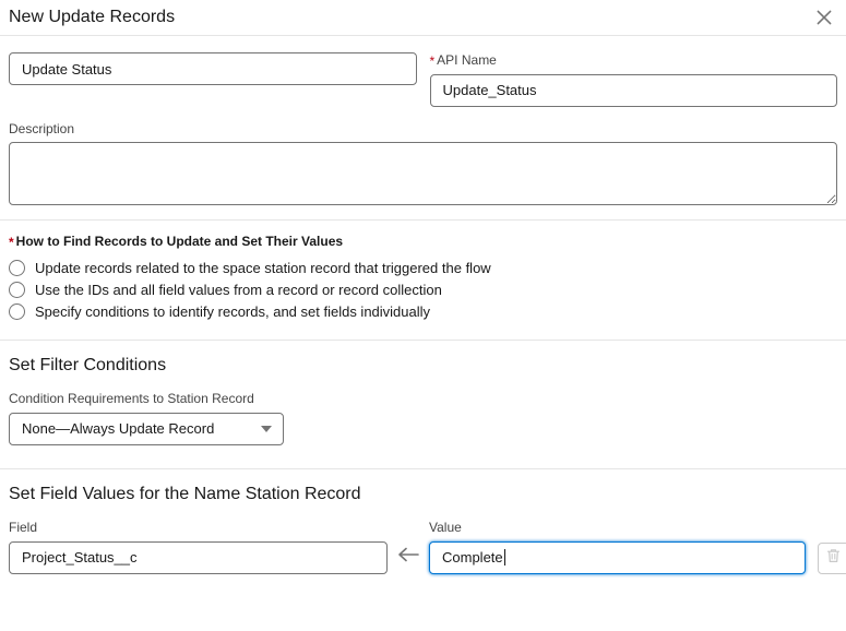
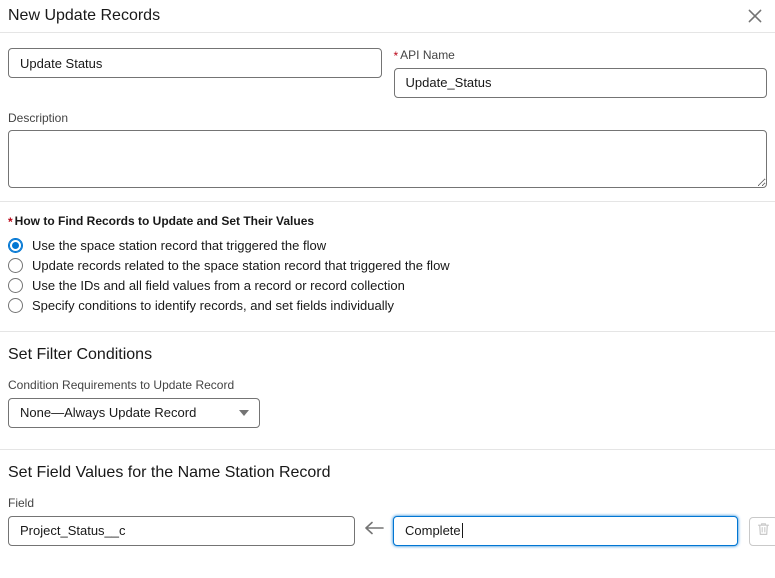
  New Update Records
  Update Status
  * API Name
  Update_Status
  Description
  * How to Find Records to Update and Set Their Values
+ Use the space station record that triggered the flow
  Update records related to the space station record that triggered the flow
  Use the IDs and all field values from a record or record collection
  Specify conditions to identify records, and set fields individually
  Set Filter Conditions
- Condition Requirements to Station Record
+ Condition Requirements to Update Record
  None—Always Update Record
  Set Field Values for the Name Station Record
  Field
  Project_Status__c
- Value
  Complete
